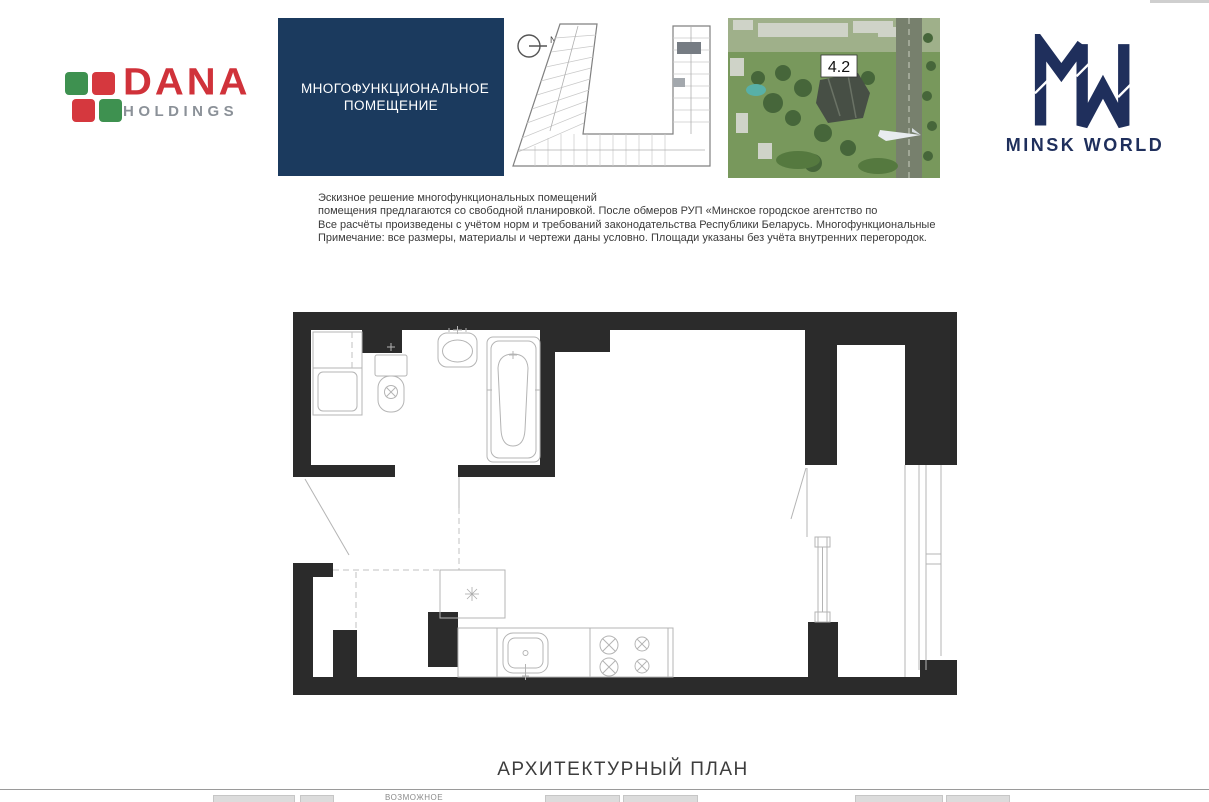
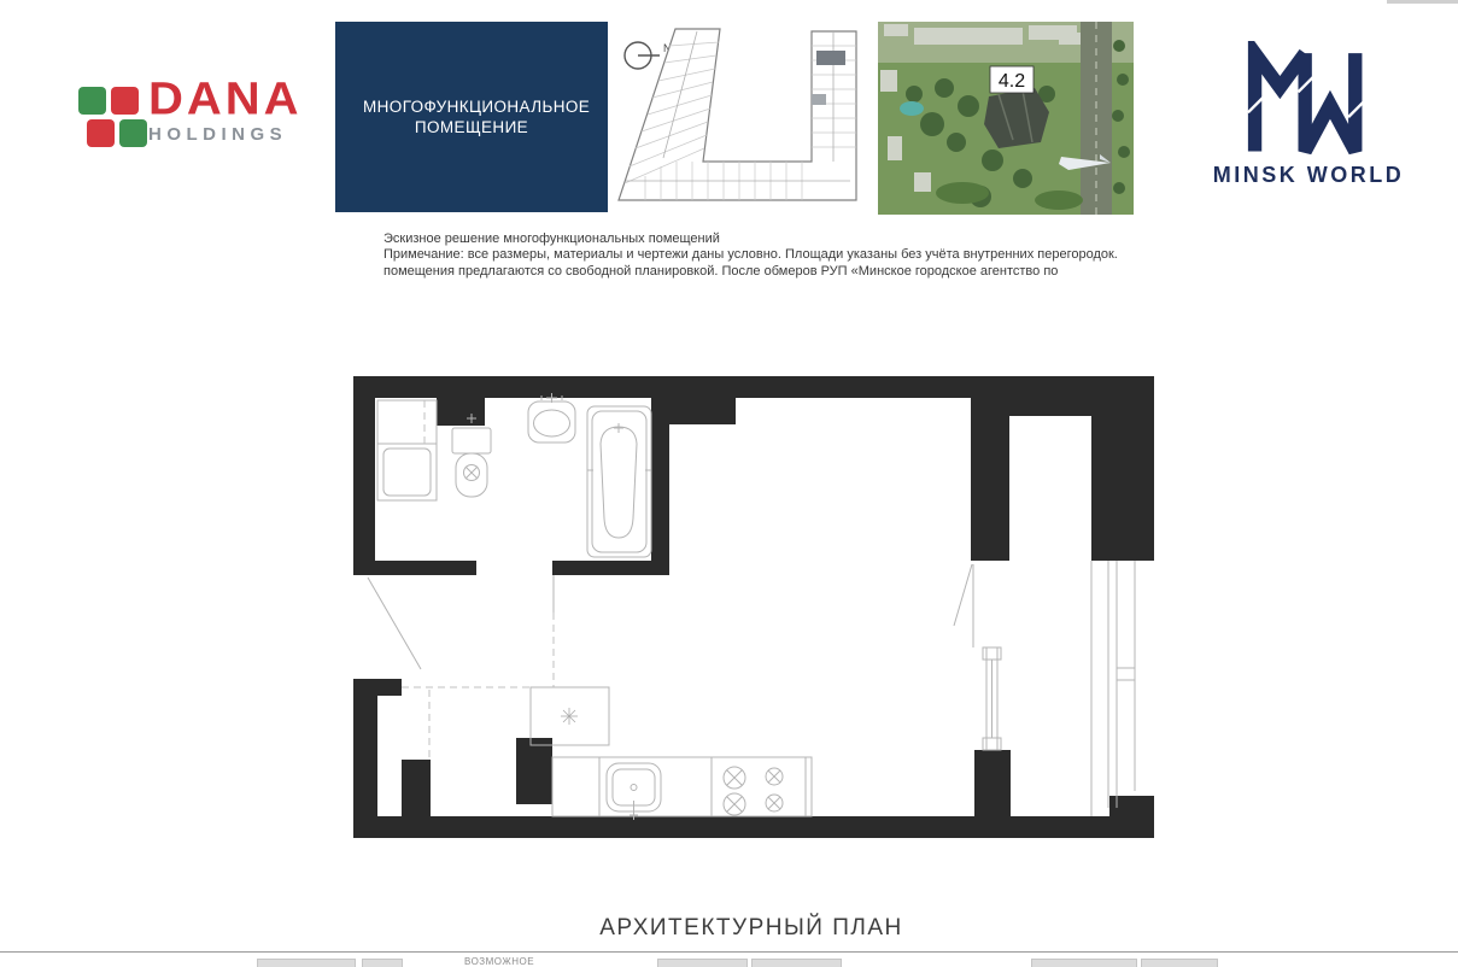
  DANA
  HOLDINGS
  МНОГОФУНКЦИОНАЛЬНОЕ ПОМЕЩЕНИЕ
  N
  4.2
  MINSK WORLD
  Эскизное решение многофункциональных помещений
- помещения предлагаются со свободной планировкой. После обмеров РУП «Минское городское агентство по
+ Примечание: все размеры, материалы и чертежи даны условно. Площади указаны без учёта внутренних перегородок.
- Все расчёты произведены с учётом норм и требований законодательства Республики Беларусь. Многофункциональные
- Примечание: все размеры, материалы и чертежи даны условно. Площади указаны без учёта внутренних перегородок.
+ помещения предлагаются со свободной планировкой. После обмеров РУП «Минское городское агентство по
  АРХИТЕКТУРНЫЙ ПЛАН
  ВОЗМОЖНОЕ
